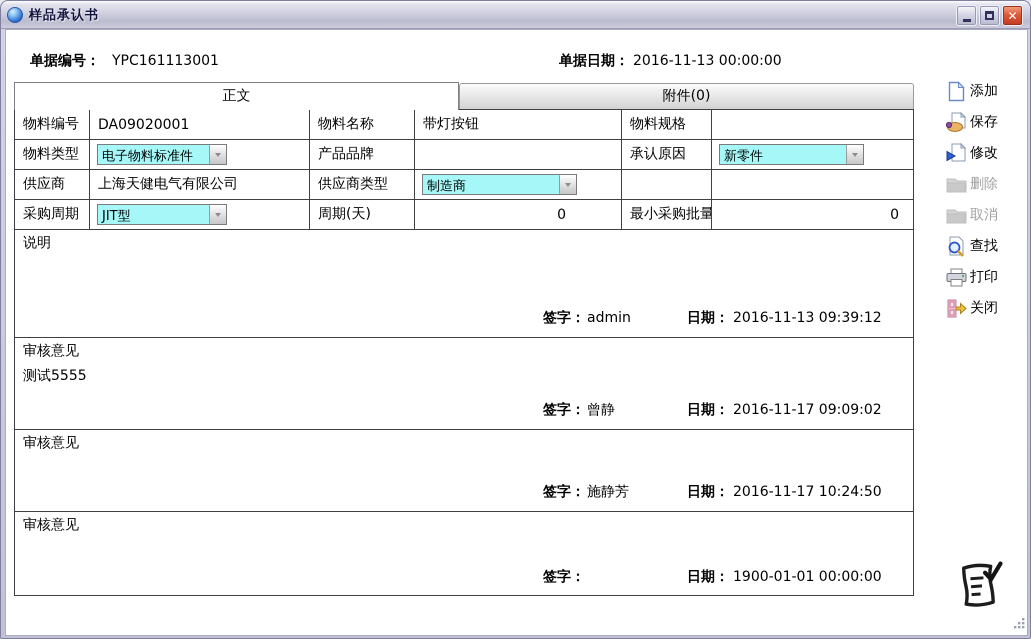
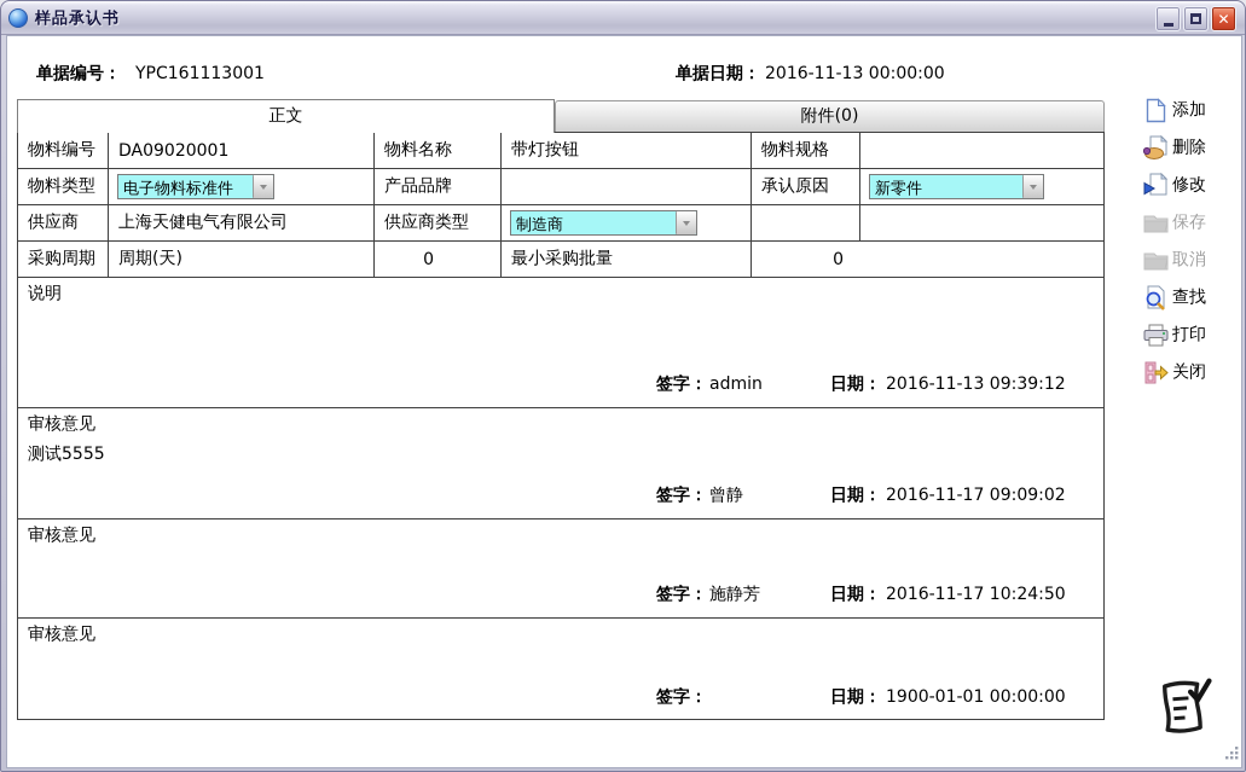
  样品承认书
  ✕
  单据编号：
  YPC161113001
  单据日期：
  2016-11-13 00:00:00
  正文
  附件(0)
  物料编号
  DA09020001
  物料名称
  带灯按钮
  物料规格
  物料类型
  电子物料标准件
  产品品牌
  承认原因
  新零件
  供应商
  上海天健电气有限公司
  供应商类型
  制造商
  采购周期
- JIT型
  周期(天)
  0
  最小采购批量
  0
  说明
  签字：
  admin
  日期：
  2016-11-13 09:39:12
  审核意见
  测试5555
  签字：
  曾静
  日期：
  2016-11-17 09:09:02
  审核意见
  签字：
  施静芳
  日期：
  2016-11-17 10:24:50
  审核意见
  签字：
  日期：
  1900-01-01 00:00:00
  添加
- 保存
+ 删除
  修改
- 删除
+ 保存
  取消
  查找
  打印
  关闭
